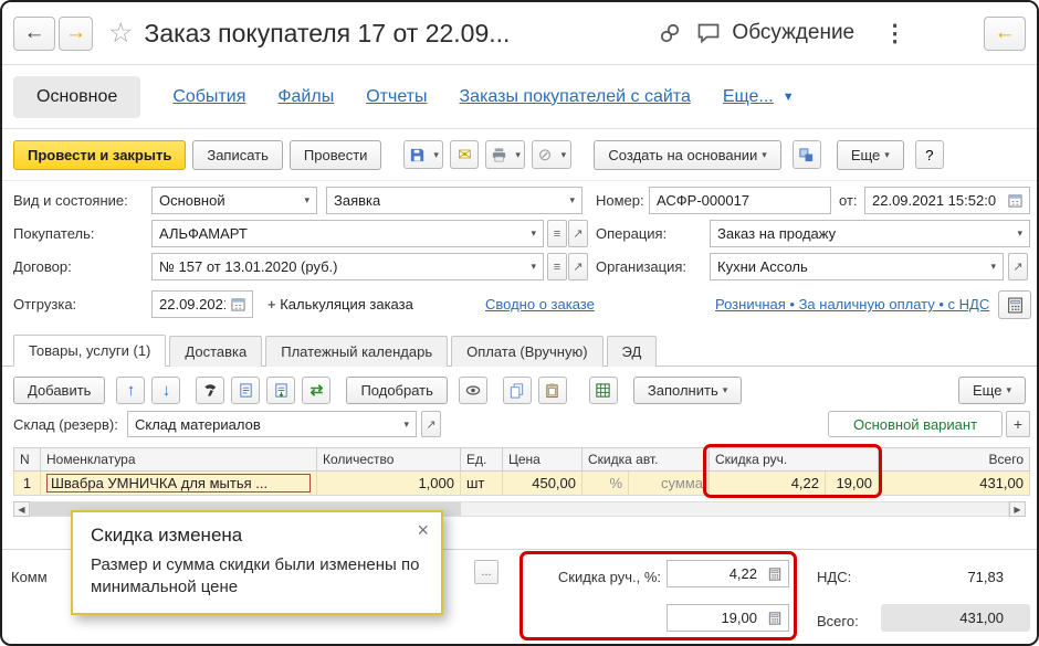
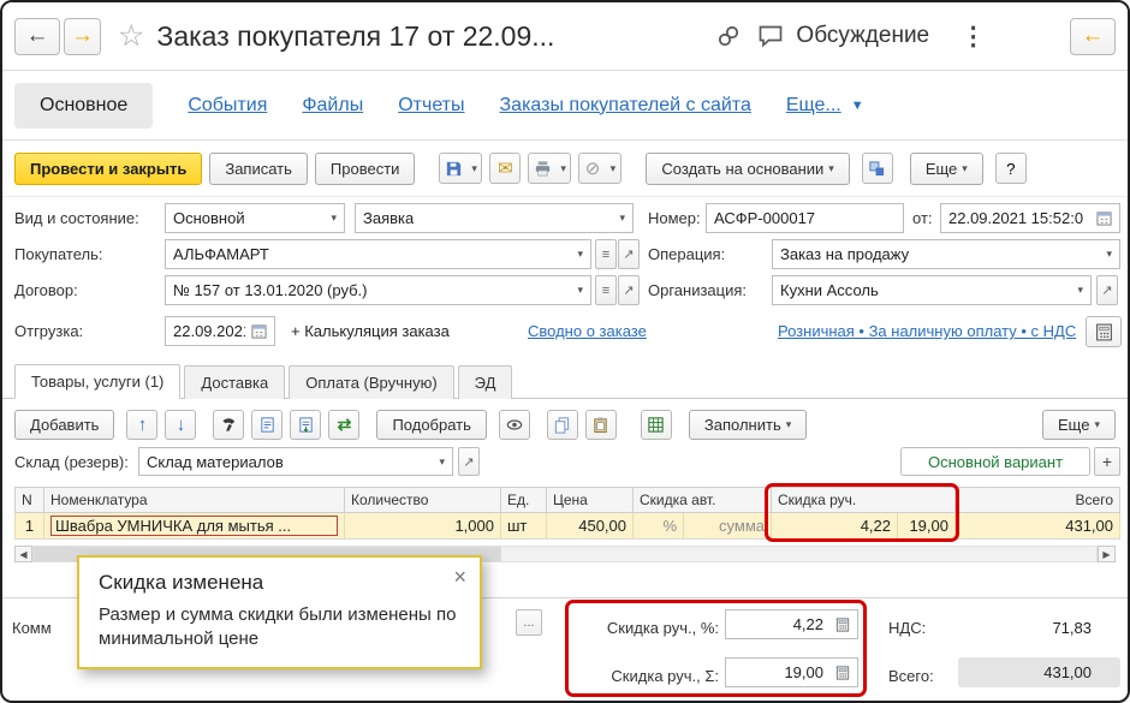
  ←
  →
  ☆
  Заказ покупателя 17 от 22.09...
  Обсуждение
  ⋮
  ←
  Основное
  События
  Файлы
  Отчеты
  Заказы покупателей с сайта
  Еще...
  ▼
  Провести и закрыть
  Записать
  Провести
  ▾
  ✉
  ▾
  ⊘
  ▾
  Создать на основании
  ▾
  Еще
  ▾
  ?
  Вид и состояние:
  Основной
  ▾
  Заявка
  ▾
  Номер:
  АСФР-000017
  от:
  22.09.2021 15:52:0
  Покупатель:
  АЛЬФАМАРТ
  ▾
  ≡
  ↗
  Операция:
  Заказ на продажу
  ▾
  Договор:
  № 157 от 13.01.2020 (руб.)
  ▾
  ≡
  ↗
  Организация:
  Кухни Ассоль
  ▾
  ↗
  Отгрузка:
  22.09.202
  + Калькуляция заказа
  Сводно о заказе
  Розничная • За наличную оплату • с НДС
  Товары, услуги (1)
  Доставка
- Платежный календарь
  Оплата (Вручную)
  ЭД
  Добавить
  ↑
  ↓
  ⇄
  Подобрать
  Заполнить
  ▾
  Еще
  ▾
  Склад (резерв):
  Склад материалов
  ▾
  ↗
  Основной вариант
  +
  N
  Номенклатура
  Количество
  Ед.
  Цена
  Скидка авт.
  Скидка руч.
  Всего
  1
  Швабра УМНИЧКА для мытья ...
  1,000
  шт
  450,00
  %
  сумма
  4,22
  19,00
  431,00
  ◀
  ▶
  Комм
  ...
  Скидка руч., %:
  4,22
+ Скидка руч., Σ:
  19,00
  НДС:
  71,83
  Всего:
  431,00
  Скидка изменена
  ×
  Размер и сумма скидки были изменены по минимальной цене
